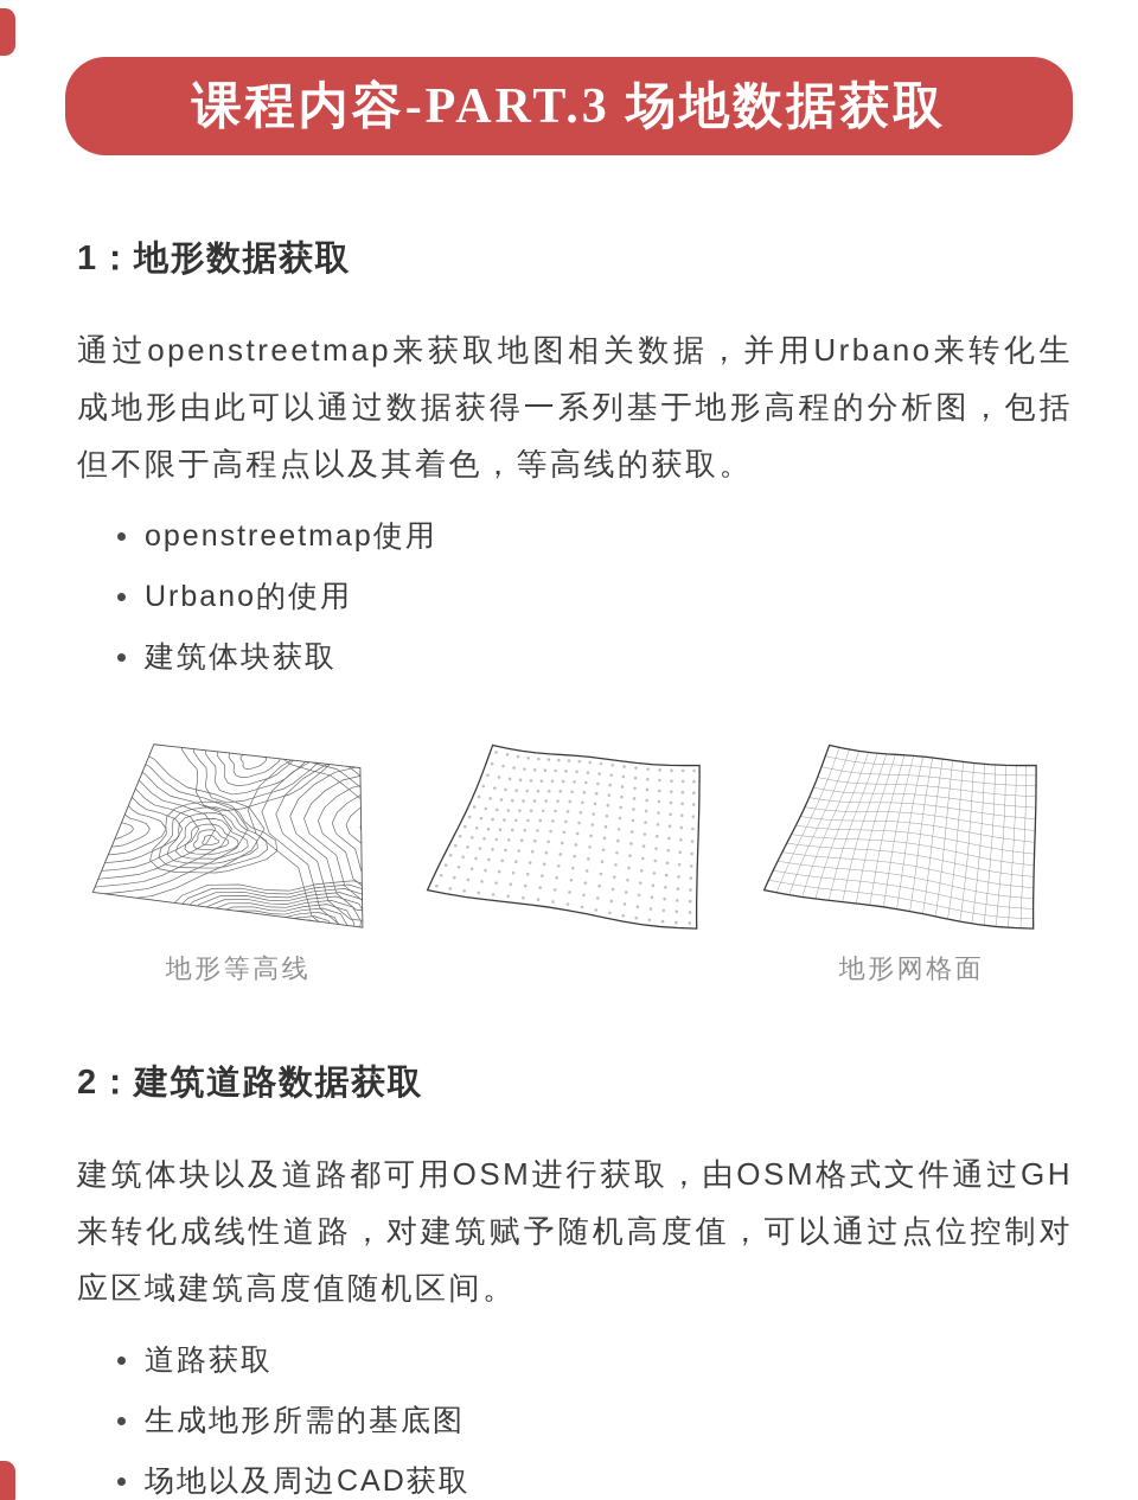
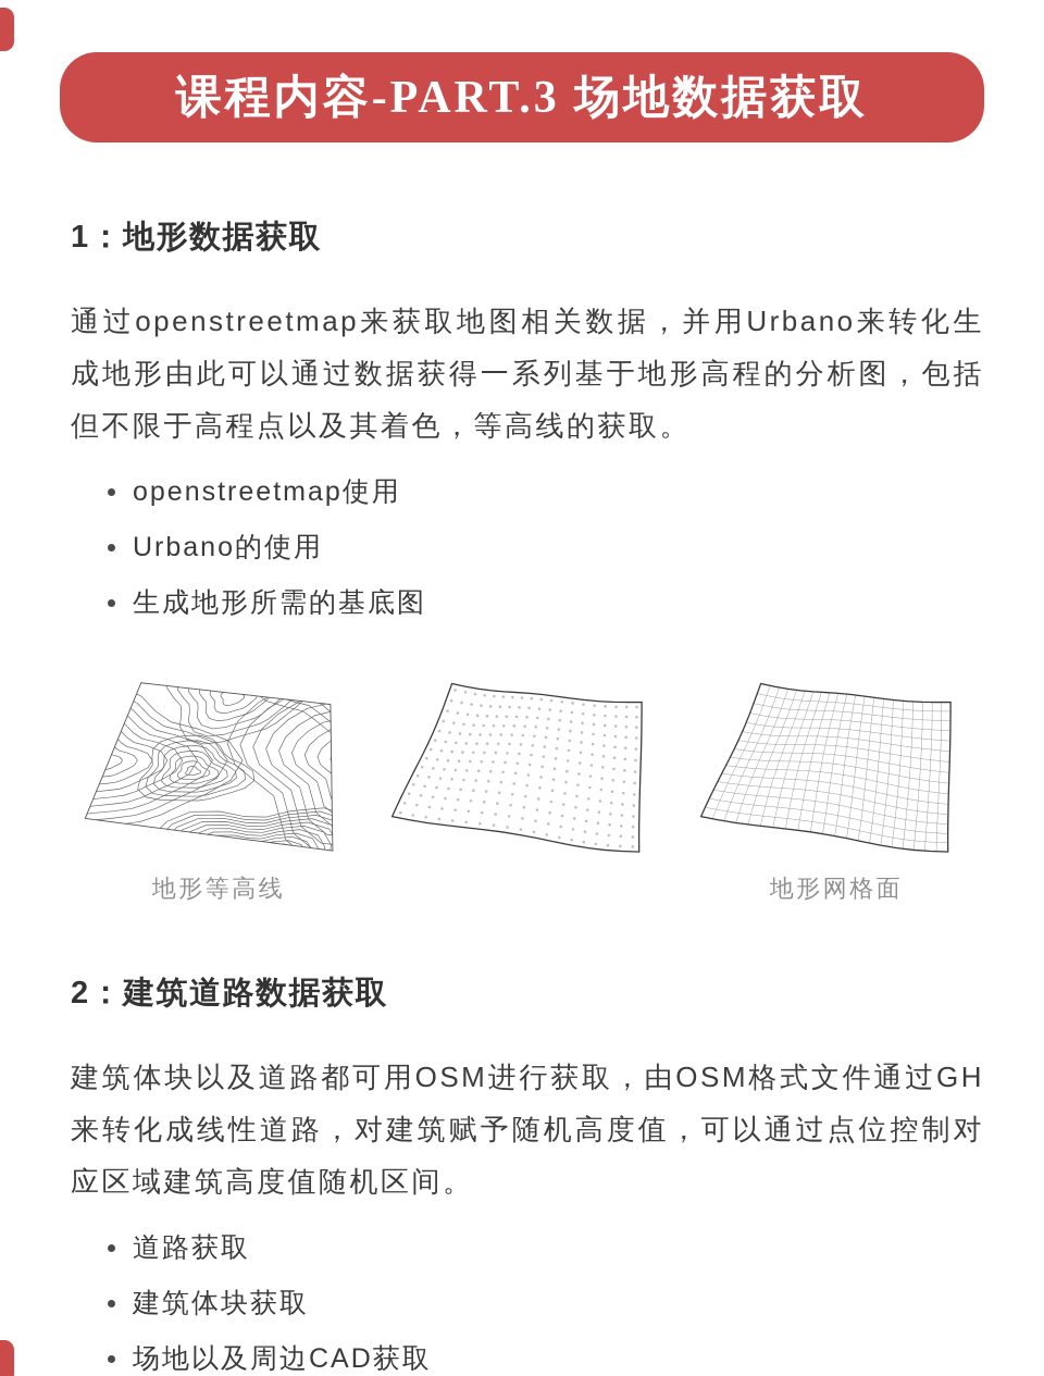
  课程内容-PART.3 场地数据获取
  1：地形数据获取
  通过openstreetmap来获取地图相关数据，并用Urbano来转化生成地形由此可以通过数据获得一系列基于地形高程的分析图，包括但不限于高程点以及其着色，等高线的获取。
  openstreetmap使用
  Urbano的使用
- 建筑体块获取
+ 生成地形所需的基底图
  地形等高线
  地形网格面
  2：建筑道路数据获取
  建筑体块以及道路都可用OSM进行获取，由OSM格式文件通过GH来转化成线性道路，对建筑赋予随机高度值，可以通过点位控制对应区域建筑高度值随机区间。
  道路获取
- 生成地形所需的基底图
+ 建筑体块获取
  场地以及周边CAD获取
